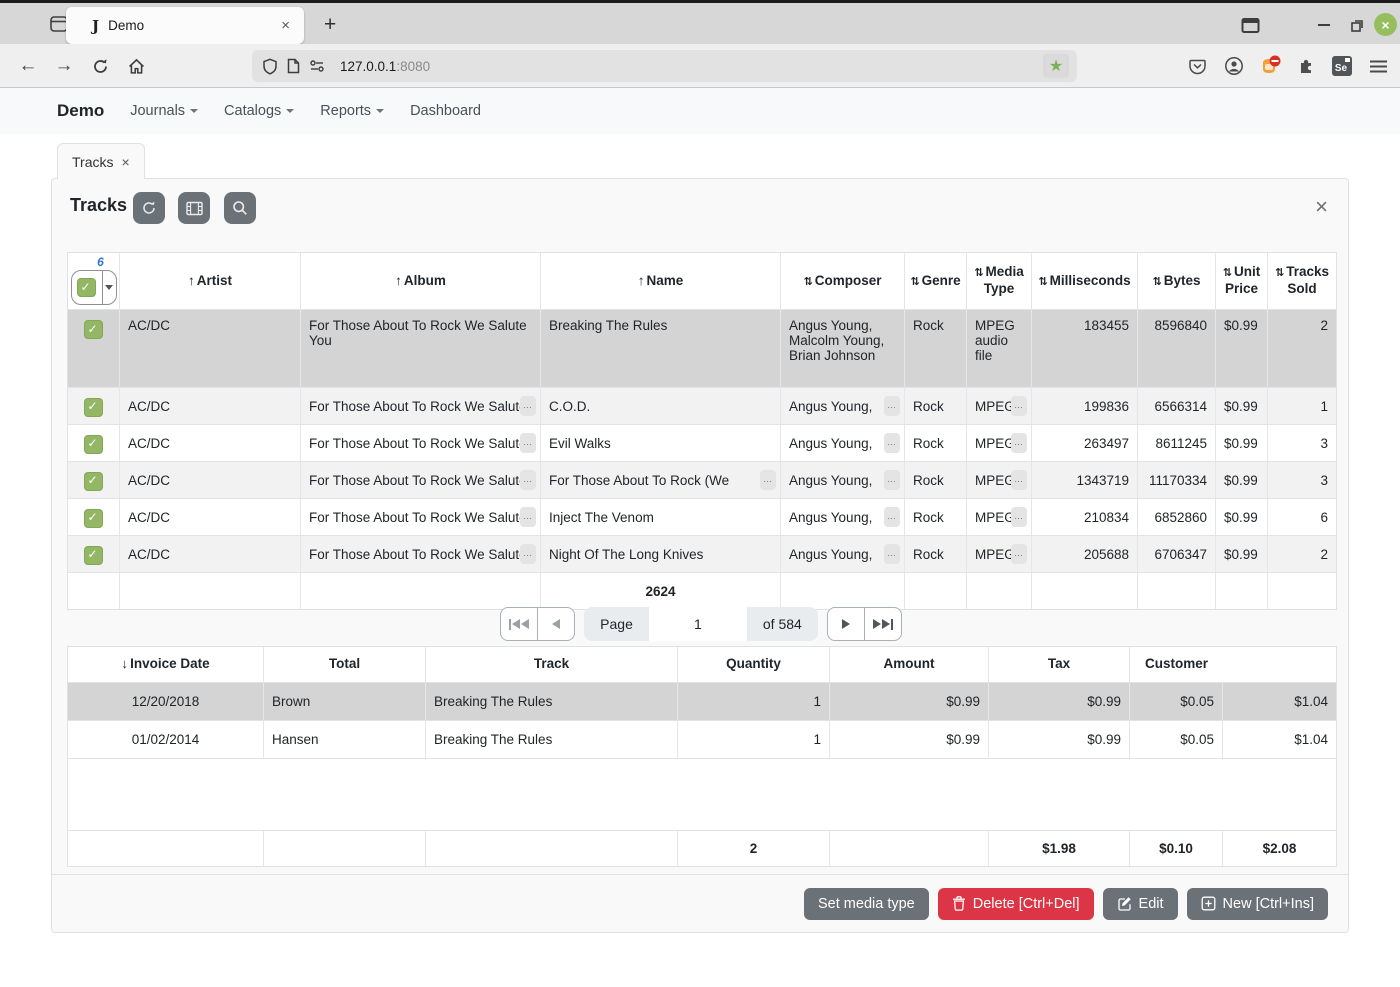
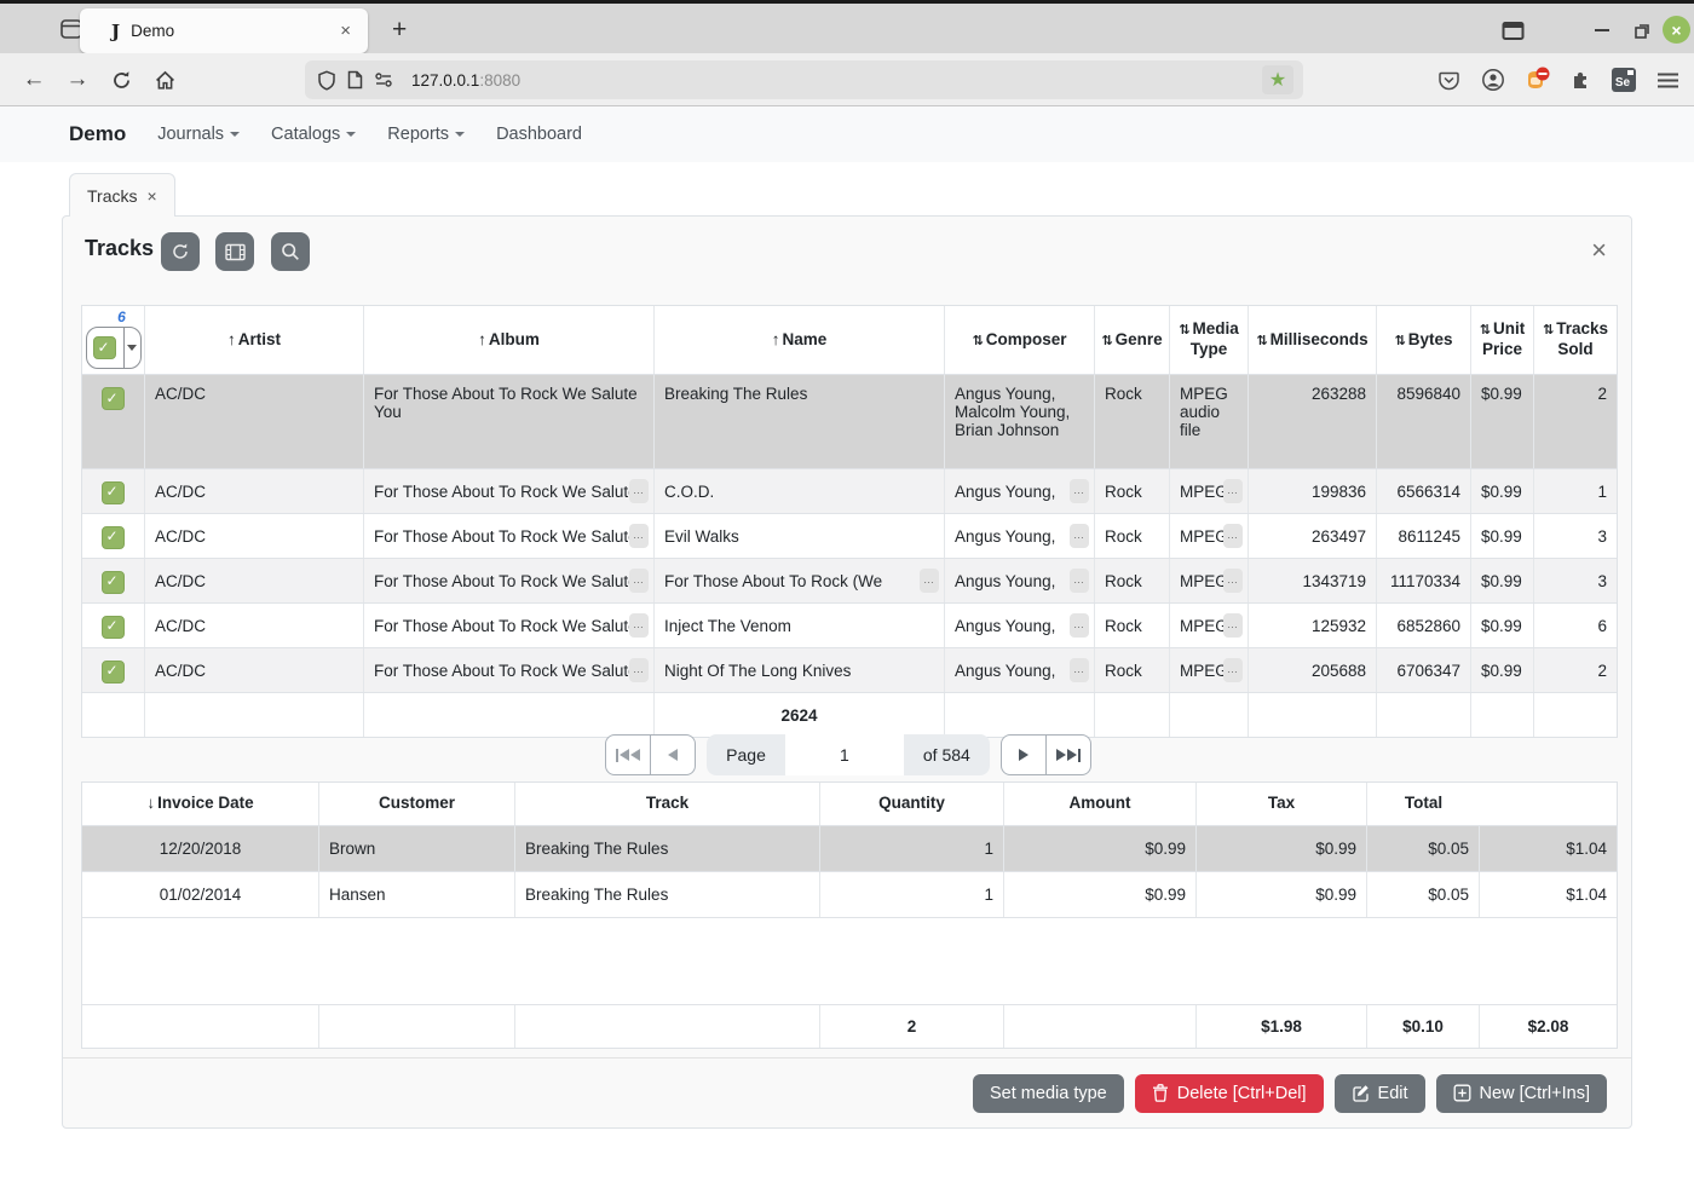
  J
  Demo
  ×
  +
  ×
  ←
  →
  127.0.0.1:8080
  ★
  Se
  Demo
  Journals
  Catalogs
  Reports
  Dashboard
  Tracks
  ×
  Tracks
  ×
  6
  Artist
  Album
  Name
  Composer
  Genre
  Media Type
  Milliseconds
  Bytes
  Unit Price
  Tracks Sold
  AC/DC
  For Those About To Rock We Salute You
  Breaking The Rules
  Angus Young, Malcolm Young, Brian Johnson
  Rock
  MPEG audio file
- 183455
+ 263288
  8596840
  $0.99
  2
  AC/DC
  For Those About To Rock We Salut
  …
  C.O.D.
  Angus Young,
  …
  Rock
  MPEG
  …
  199836
  6566314
  $0.99
  1
  AC/DC
  For Those About To Rock We Salut
  …
  Evil Walks
  Angus Young,
  …
  Rock
  MPEG
  …
  263497
  8611245
  $0.99
  3
  AC/DC
  For Those About To Rock We Salut
  …
  For Those About To Rock (We
  …
  Angus Young,
  …
  Rock
  MPEG
  …
  1343719
  11170334
  $0.99
  3
  AC/DC
  For Those About To Rock We Salut
  …
  Inject The Venom
  Angus Young,
  …
  Rock
  MPEG
  …
- 210834
+ 125932
  6852860
  $0.99
  6
  AC/DC
  For Those About To Rock We Salut
  …
  Night Of The Long Knives
  Angus Young,
  …
  Rock
  MPEG
  …
  205688
  6706347
  $0.99
  2
  2624
  Page
  1
  of 584
  Invoice Date
- Total
+ Customer
  Track
  Quantity
  Amount
  Tax
- Customer
+ Total
  12/20/2018
  Brown
  Breaking The Rules
  1
  $0.99
  $0.99
  $0.05
  $1.04
  01/02/2014
  Hansen
  Breaking The Rules
  1
  $0.99
  $0.99
  $0.05
  $1.04
  2
  $1.98
  $0.10
  $2.08
  Set media type
  Delete [Ctrl+Del]
  Edit
  New [Ctrl+Ins]
